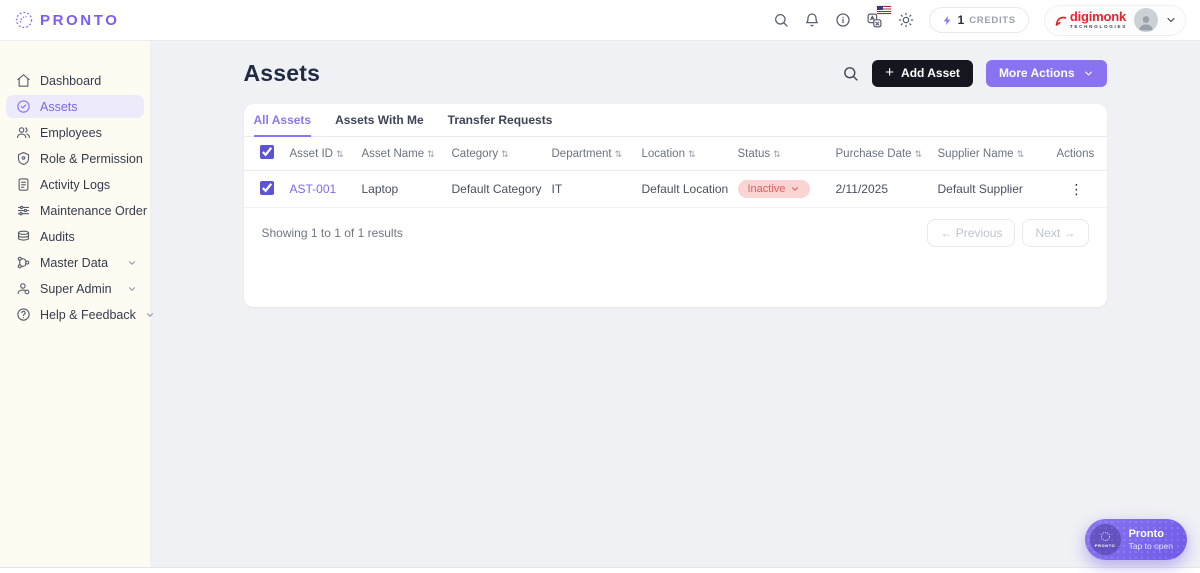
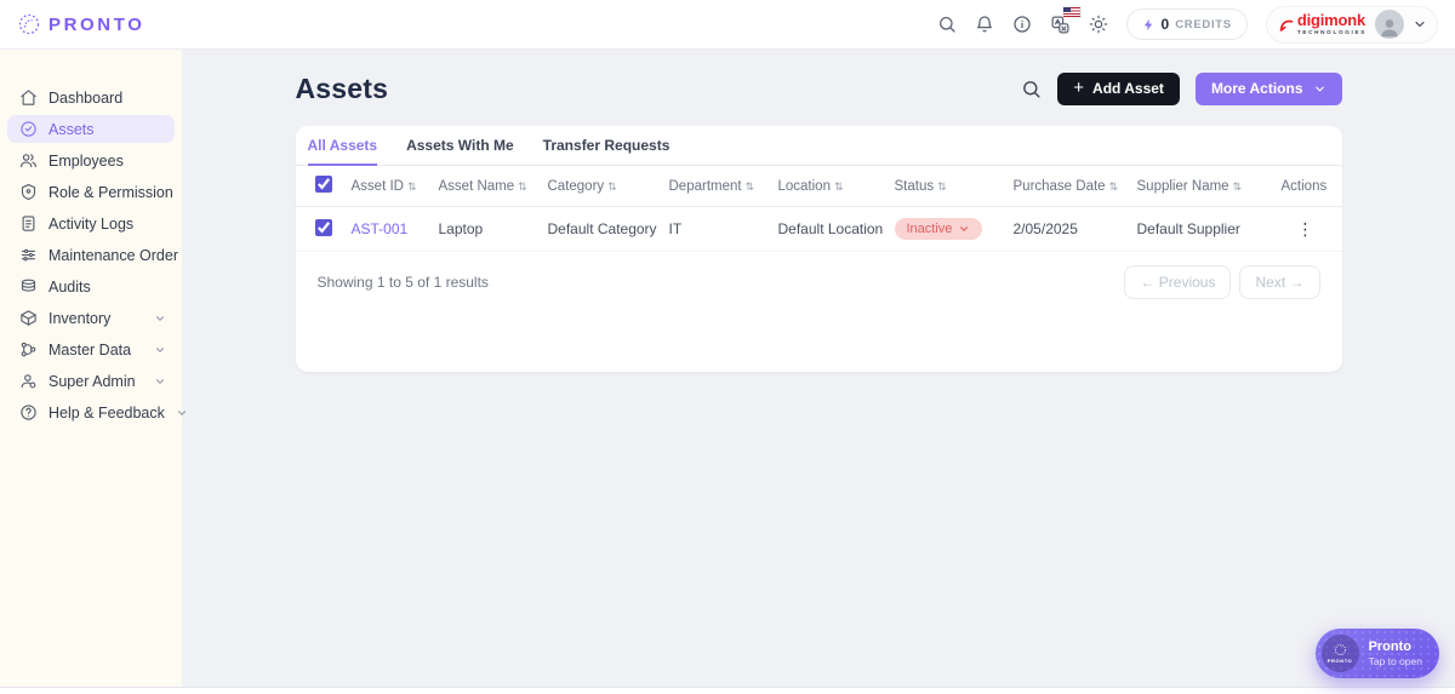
  PRONTO
- 1
+ 0
  CREDITS
  digimonk
  Dashboard
  Assets
  Employees
  Role & Permission
  Activity Logs
  Maintenance Order
  Audits
+ Inventory
  Master Data
  Super Admin
  Help & Feedback
  Assets
  +
  Add Asset
  More Actions
  All Assets
  Assets With Me
  Transfer Requests
  	Asset ID ⇅	Asset Name ⇅	Category ⇅	Department ⇅	Location ⇅	Status ⇅	Purchase Date ⇅	Supplier Name ⇅	Actions
- 	AST-001	Laptop	Default Category	IT	Default Location	Inactive	2/11/2025	Default Supplier	⋮
+ 	AST-001	Laptop	Default Category	IT	Default Location	Inactive	2/05/2025	Default Supplier	⋮
- Showing 1 to 1 of 1 results
+ Showing 1 to 5 of 1 results
  ← Previous
  Next →
  Pronto
  Tap to open
